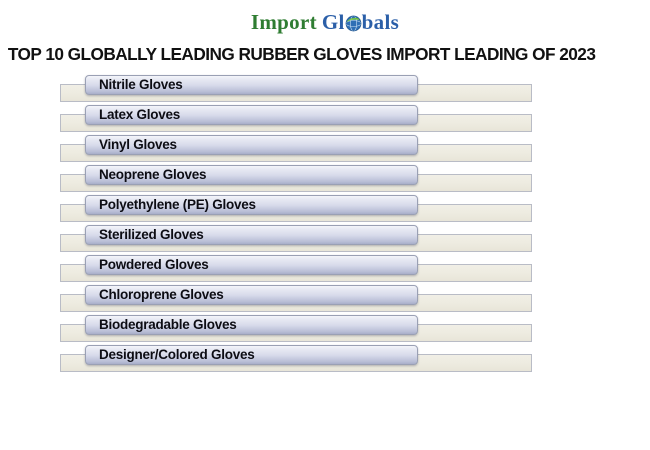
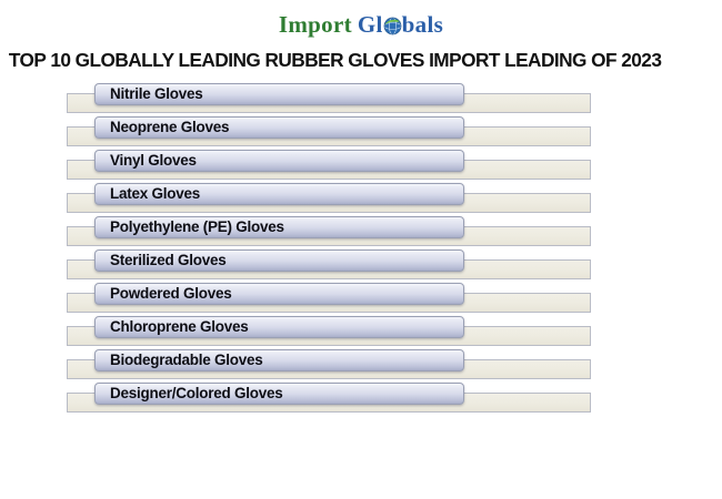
  Import
  Gl
  bals
  TOP 10 GLOBALLY LEADING RUBBER GLOVES IMPORT LEADING OF 2023
  Nitrile Gloves
- Latex Gloves
+ Neoprene Gloves
  Vinyl Gloves
- Neoprene Gloves
+ Latex Gloves
  Polyethylene (PE) Gloves
  Sterilized Gloves
  Powdered Gloves
  Chloroprene Gloves
  Biodegradable Gloves
  Designer/Colored Gloves
